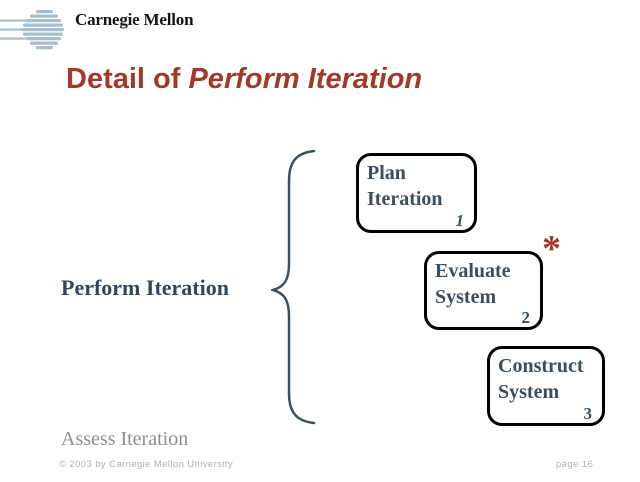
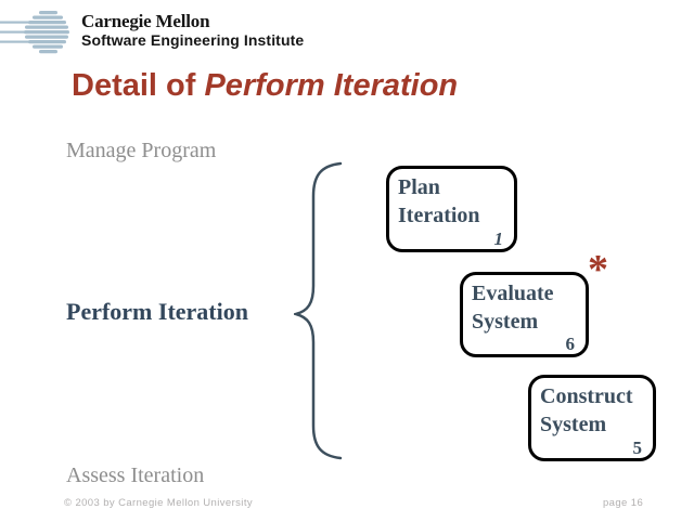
  Carnegie Mellon
+ Software Engineering Institute
  Detail of Perform Iteration
+ Manage Program
  Perform Iteration
  Assess Iteration
  Plan
  Iteration
  1
  Evaluate
  System
- 2
+ 6
  *
  Construct
  System
- 3
+ 5
  © 2003 by Carnegie Mellon University
  page 16
